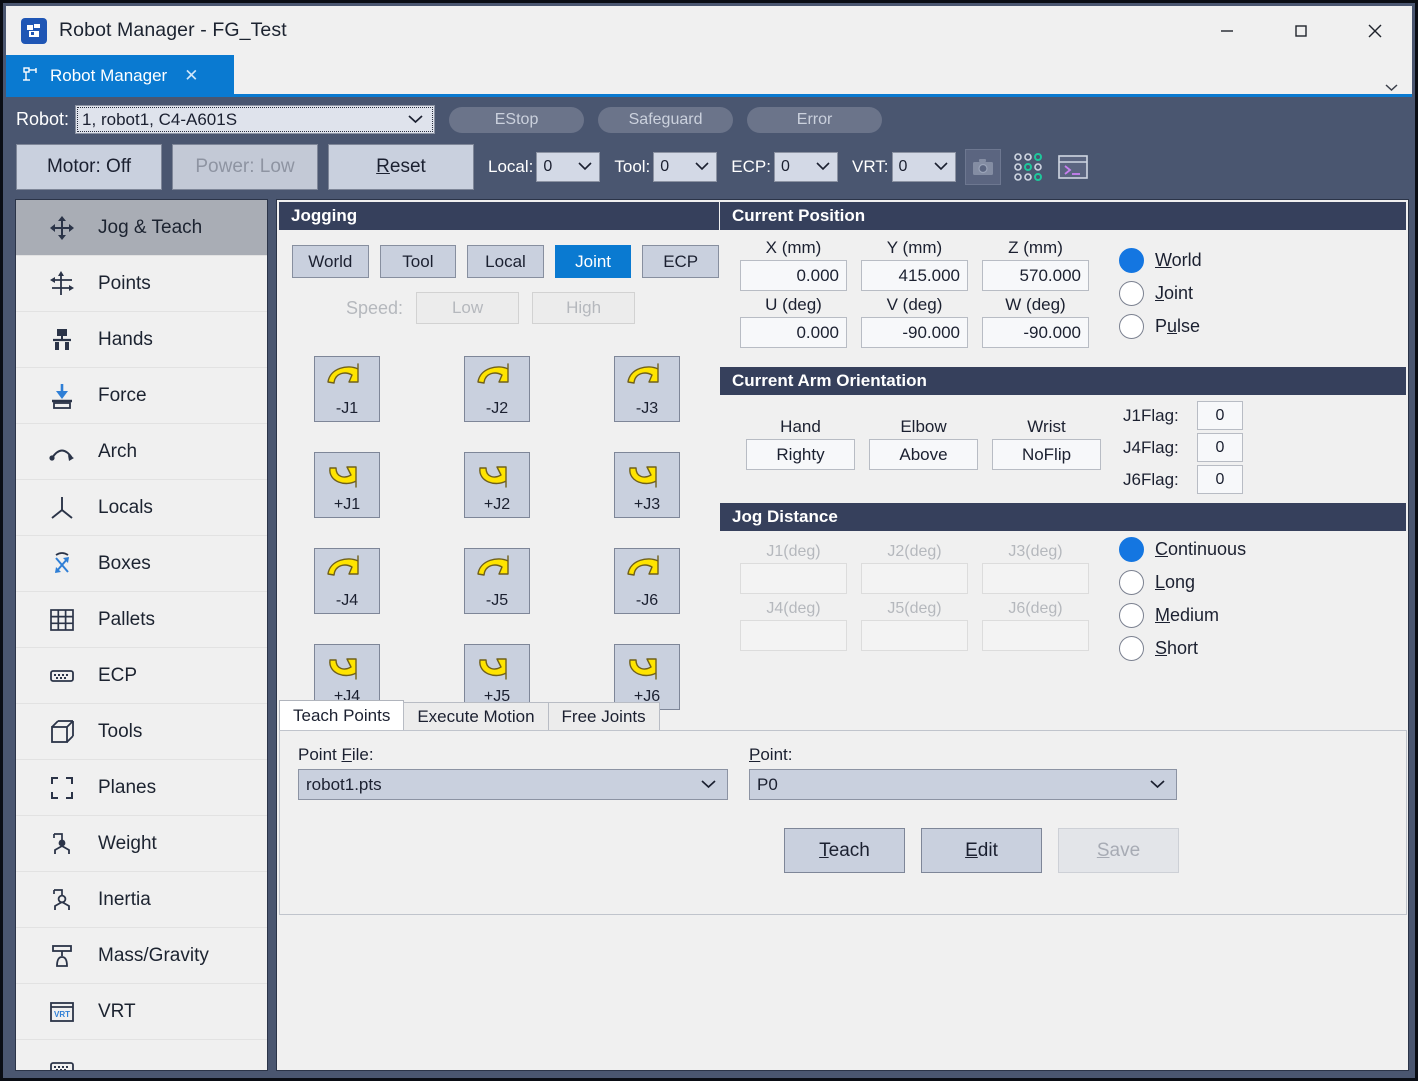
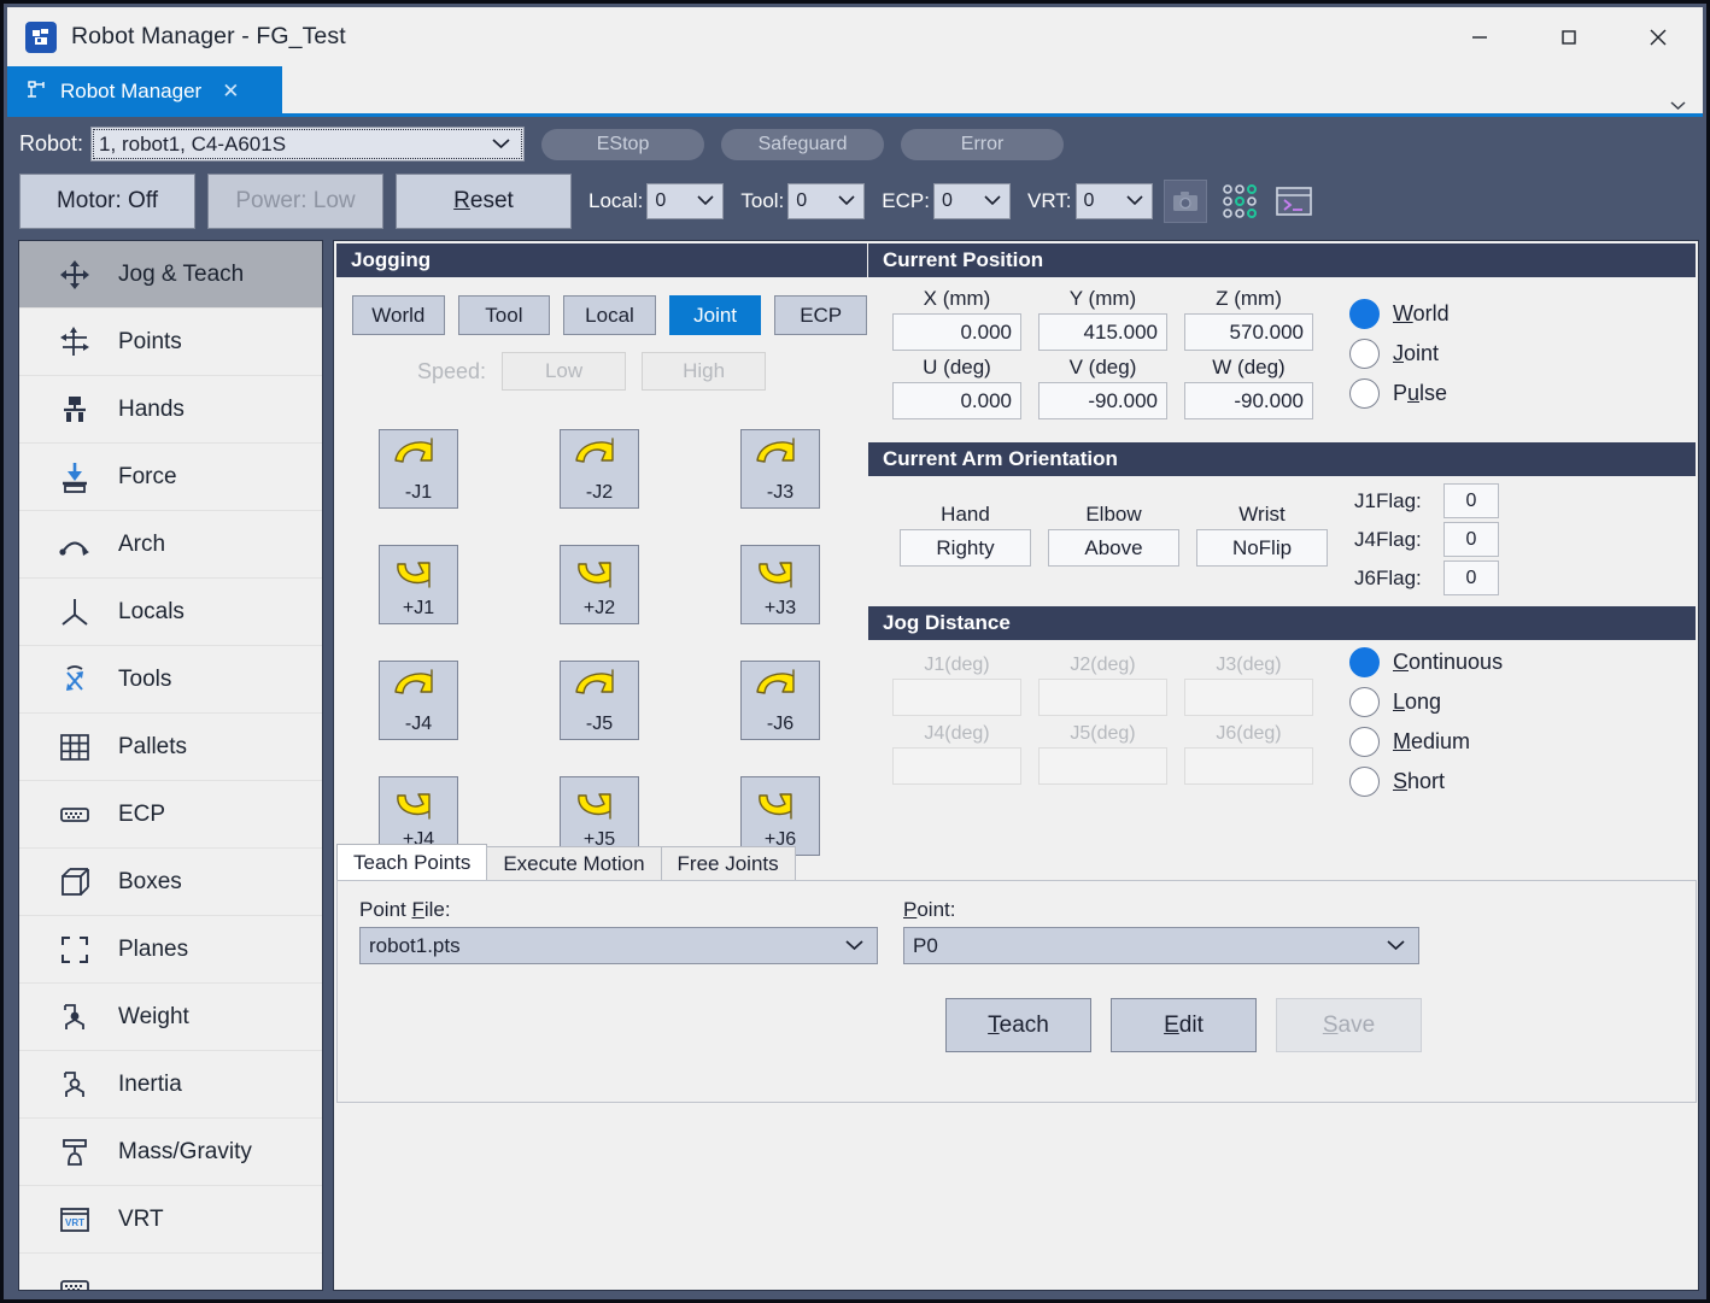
  Robot Manager - FG_Test
  Robot Manager
  ✕
  Robot:
  1, robot1, C4-A601S
  EStop
  Safeguard
  Error
  Motor: Off
  Power: Low
  Reset
  Local:
  0
  Tool:
  0
  ECP:
  0
  VRT:
  0
  Jog & Teach
  Points
  Hands
  Force
  Arch
  Locals
- Boxes
+ Tools
  Pallets
  ECP
- Tools
+ Boxes
  Planes
  Weight
  Inertia
  Mass/Gravity
  VRT
  VRT
  Jogging
  World
  Tool
  Local
  Joint
  ECP
  Speed:
  Low
  High
  -J1
  -J2
  -J3
  +J1
  +J2
  +J3
  -J4
  -J5
  -J6
  +J4
  +J5
  +J6
  Current Position
  X (mm)
  0.000
  Y (mm)
  415.000
  Z (mm)
  570.000
  U (deg)
  0.000
  V (deg)
  -90.000
  W (deg)
  -90.000
  World
  Joint
  Pulse
  Current Arm Orientation
  Hand
  Righty
  Elbow
  Above
  Wrist
  NoFlip
  J1Flag:
  0
  J4Flag:
  0
  J6Flag:
  0
  Jog Distance
  J1(deg)
  J2(deg)
  J3(deg)
  J4(deg)
  J5(deg)
  J6(deg)
  Continuous
  Long
  Medium
  Short
  Teach Points
  Execute Motion
  Free Joints
  Point File:
  robot1.pts
  Point:
  P0
  Teach
  Edit
  Save
